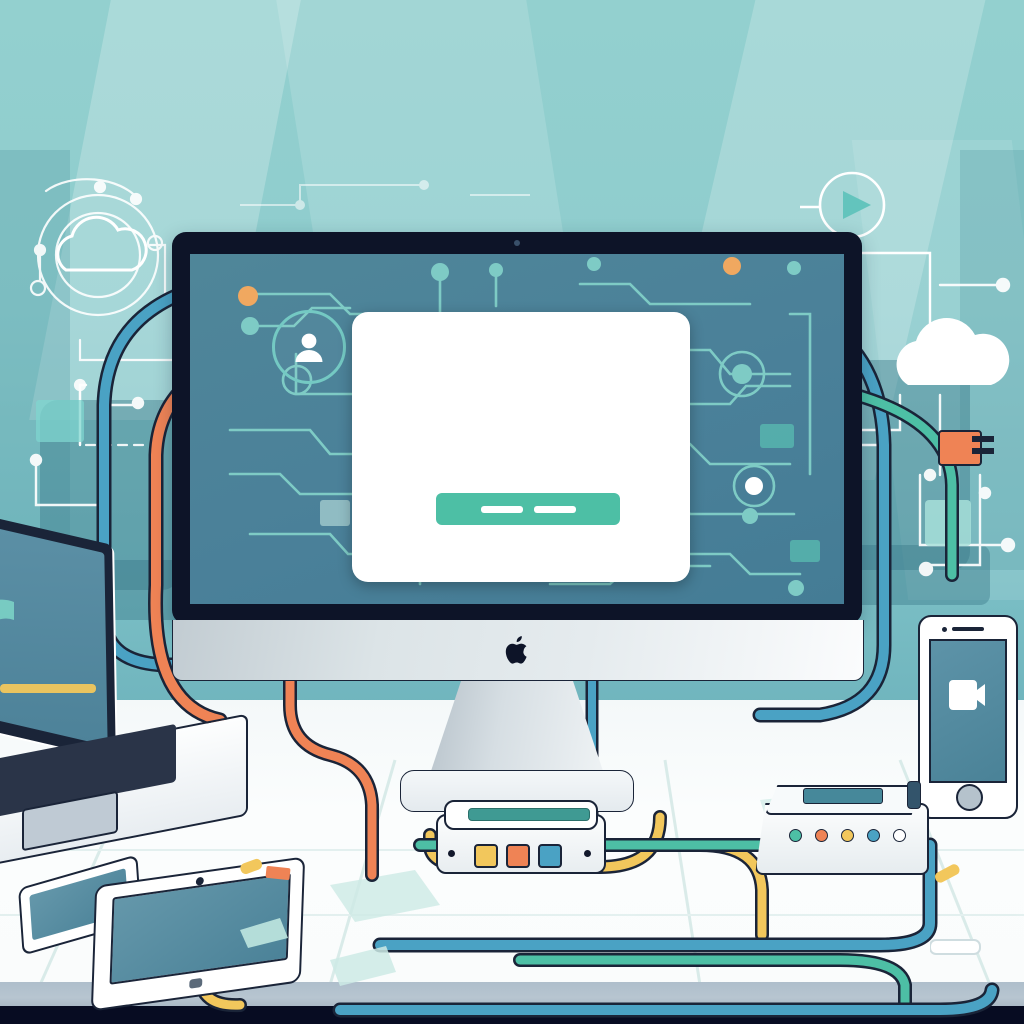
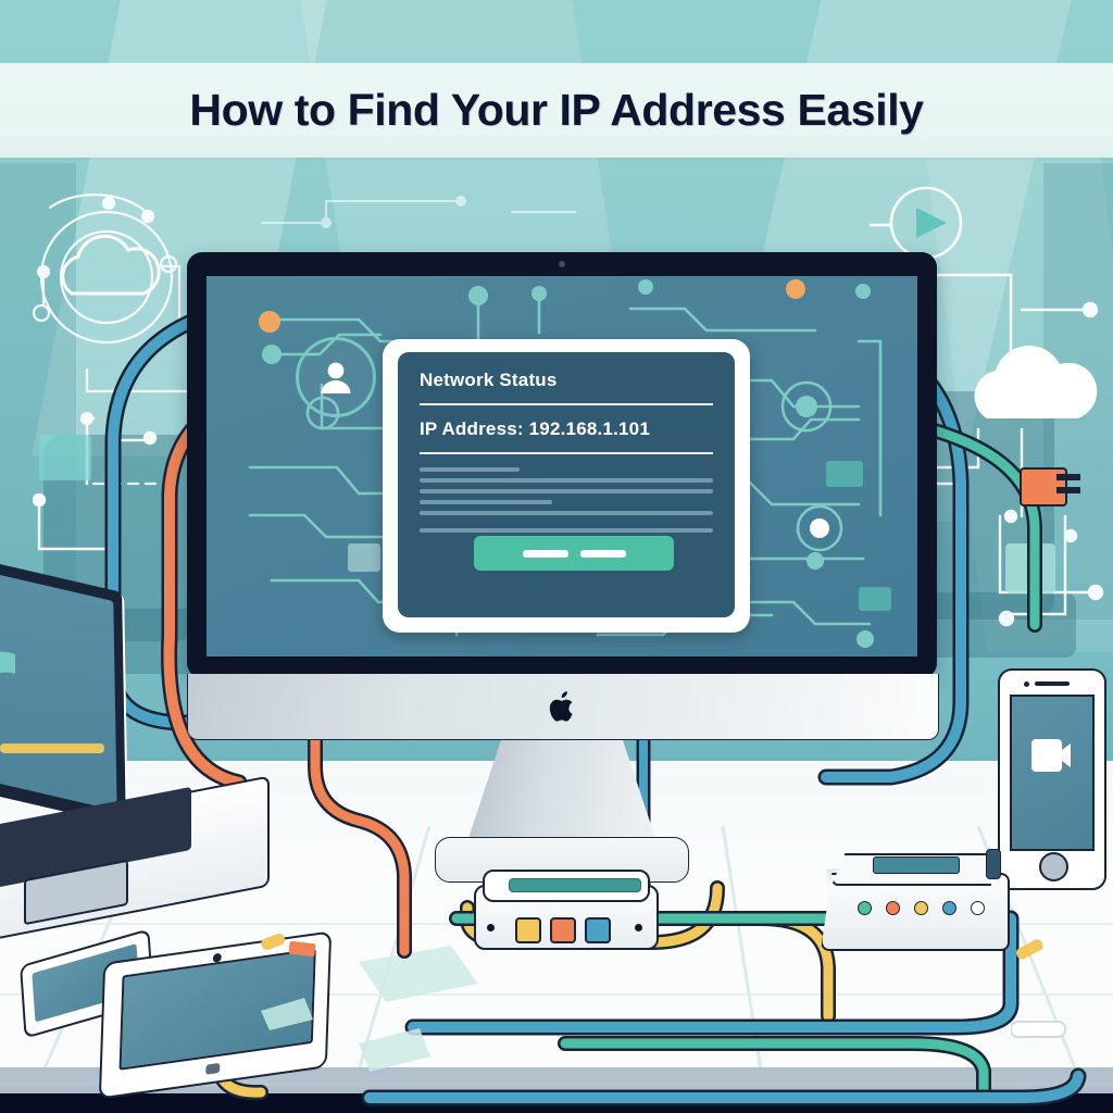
+ Network Status
+ IP Address: 192.168.1.101
+ How to Find Your IP Address Easily
